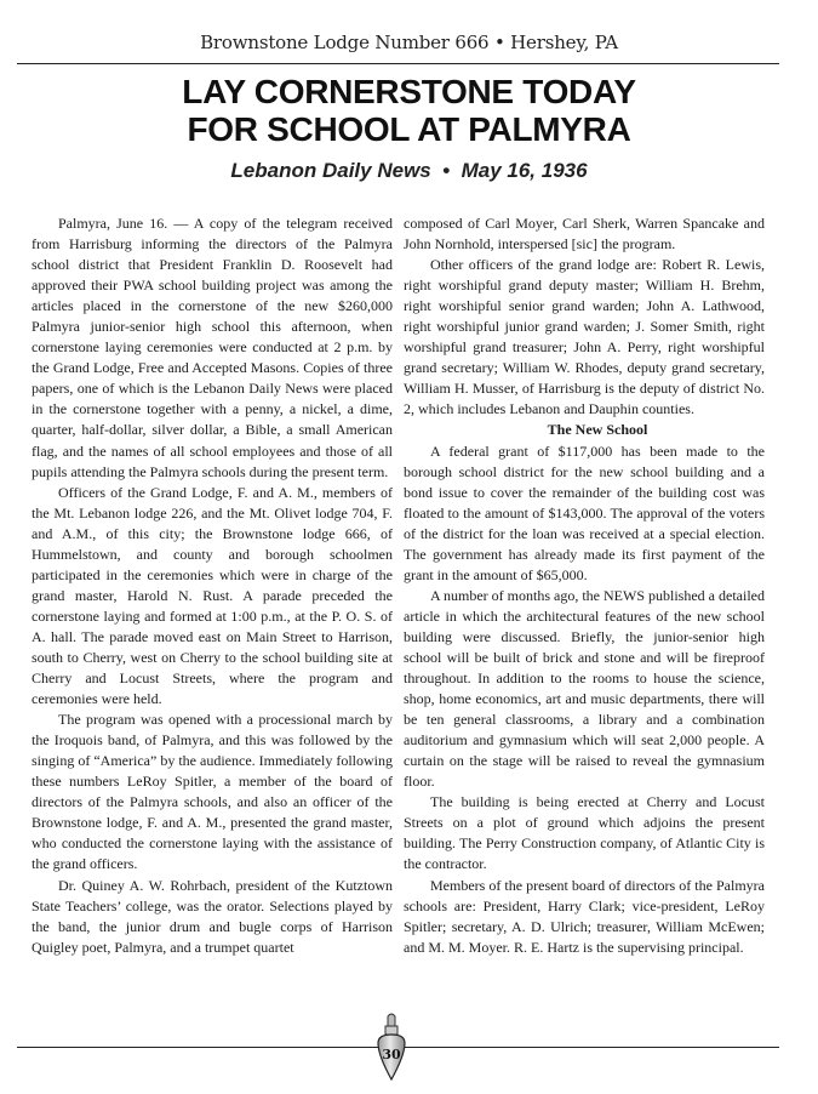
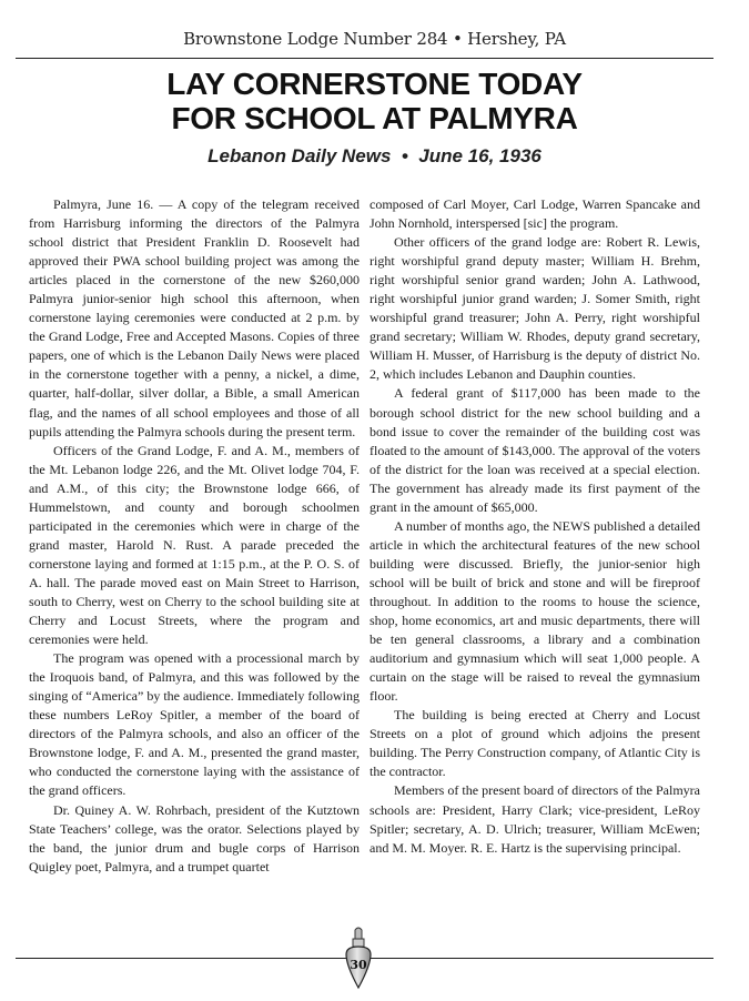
- Brownstone Lodge Number 666 • Hershey, PA
+ Brownstone Lodge Number 284 • Hershey, PA
  LAY CORNERSTONE TODAY
  FOR SCHOOL AT PALMYRA
- Lebanon Daily News • May 16, 1936
+ Lebanon Daily News • June 16, 1936
  Palmyra, June 16. — A copy of the telegram received from Harrisburg informing the directors of the Palmyra school district that President Franklin D. Roosevelt had approved their PWA school building project was among the articles placed in the cornerstone of the new $260,000 Palmyra junior-senior high school this afternoon, when cornerstone laying ceremonies were conducted at 2 p.m. by the Grand Lodge, Free and Accepted Masons. Copies of three papers, one of which is the Lebanon Daily News were placed in the cornerstone together with a penny, a nickel, a dime, quarter, half-dollar, silver dollar, a Bible, a small American flag, and the names of all school employees and those of all pupils attending the Palmyra schools during the present term.
- Officers of the Grand Lodge, F. and A. M., members of the Mt. Lebanon lodge 226, and the Mt. Olivet lodge 704, F. and A.M., of this city; the Brownstone lodge 666, of Hummelstown, and county and borough schoolmen participated in the ceremonies which were in charge of the grand master, Harold N. Rust. A parade preceded the cornerstone laying and formed at 1:00 p.m., at the P. O. S. of A. hall. The parade moved east on Main Street to Harrison, south to Cherry, west on Cherry to the school building site at Cherry and Locust Streets, where the program and ceremonies were held.
+ Officers of the Grand Lodge, F. and A. M., members of the Mt. Lebanon lodge 226, and the Mt. Olivet lodge 704, F. and A.M., of this city; the Brownstone lodge 666, of Hummelstown, and county and borough schoolmen participated in the ceremonies which were in charge of the grand master, Harold N. Rust. A parade preceded the cornerstone laying and formed at 1:15 p.m., at the P. O. S. of A. hall. The parade moved east on Main Street to Harrison, south to Cherry, west on Cherry to the school building site at Cherry and Locust Streets, where the program and ceremonies were held.
  The program was opened with a processional march by the Iroquois band, of Palmyra, and this was followed by the singing of “America” by the audience. Immediately following these numbers LeRoy Spitler, a member of the board of directors of the Palmyra schools, and also an officer of the Brownstone lodge, F. and A. M., presented the grand master, who conducted the cornerstone laying with the assistance of the grand officers.
  Dr. Quiney A. W. Rohrbach, president of the Kutztown State Teachers’ college, was the orator. Selections played by the band, the junior drum and bugle corps of Harrison Quigley poet, Palmyra, and a trumpet quartet
- composed of Carl Moyer, Carl Sherk, Warren Spancake and John Nornhold, interspersed [sic] the program.
+ composed of Carl Moyer, Carl Lodge, Warren Spancake and John Nornhold, interspersed [sic] the program.
  Other officers of the grand lodge are: Robert R. Lewis, right worshipful grand deputy master; William H. Brehm, right worshipful senior grand warden; John A. Lathwood, right worshipful junior grand warden; J. Somer Smith, right worshipful grand treasurer; John A. Perry, right worshipful grand secretary; William W. Rhodes, deputy grand secretary, William H. Musser, of Harrisburg is the deputy of district No. 2, which includes Lebanon and Dauphin counties.
- The New School
  A federal grant of $117,000 has been made to the borough school district for the new school building and a bond issue to cover the remainder of the building cost was floated to the amount of $143,000. The approval of the voters of the district for the loan was received at a special election. The government has already made its first payment of the grant in the amount of $65,000.
- A number of months ago, the NEWS published a detailed article in which the architectural features of the new school building were discussed. Briefly, the junior-senior high school will be built of brick and stone and will be fireproof throughout. In addition to the rooms to house the science, shop, home economics, art and music departments, there will be ten general classrooms, a library and a combination auditorium and gymnasium which will seat 2,000 people. A curtain on the stage will be raised to reveal the gymnasium floor.
+ A number of months ago, the NEWS published a detailed article in which the architectural features of the new school building were discussed. Briefly, the junior-senior high school will be built of brick and stone and will be fireproof throughout. In addition to the rooms to house the science, shop, home economics, art and music departments, there will be ten general classrooms, a library and a combination auditorium and gymnasium which will seat 1,000 people. A curtain on the stage will be raised to reveal the gymnasium floor.
  The building is being erected at Cherry and Locust Streets on a plot of ground which adjoins the present building. The Perry Construction company, of Atlantic City is the contractor.
  Members of the present board of directors of the Palmyra schools are: President, Harry Clark; vice-president, LeRoy Spitler; secretary, A. D. Ulrich; treasurer, William McEwen; and M. M. Moyer. R. E. Hartz is the supervising principal.
  30
